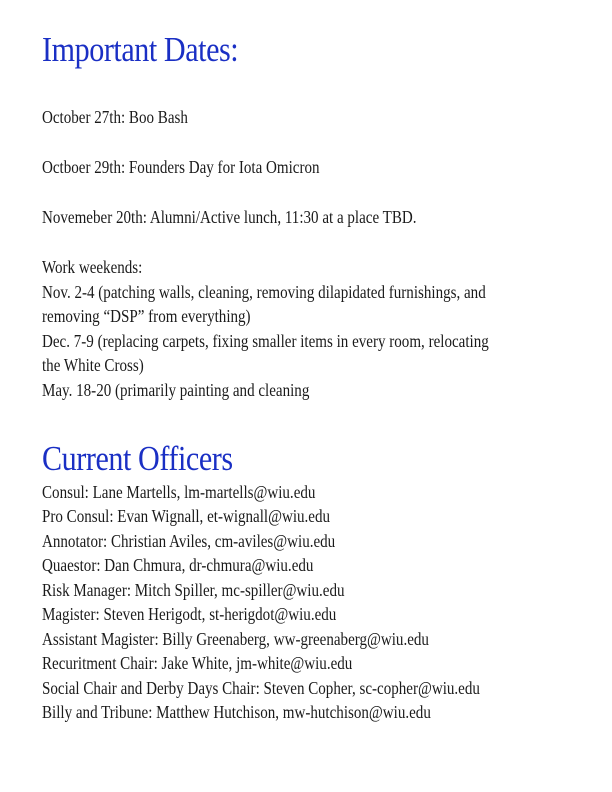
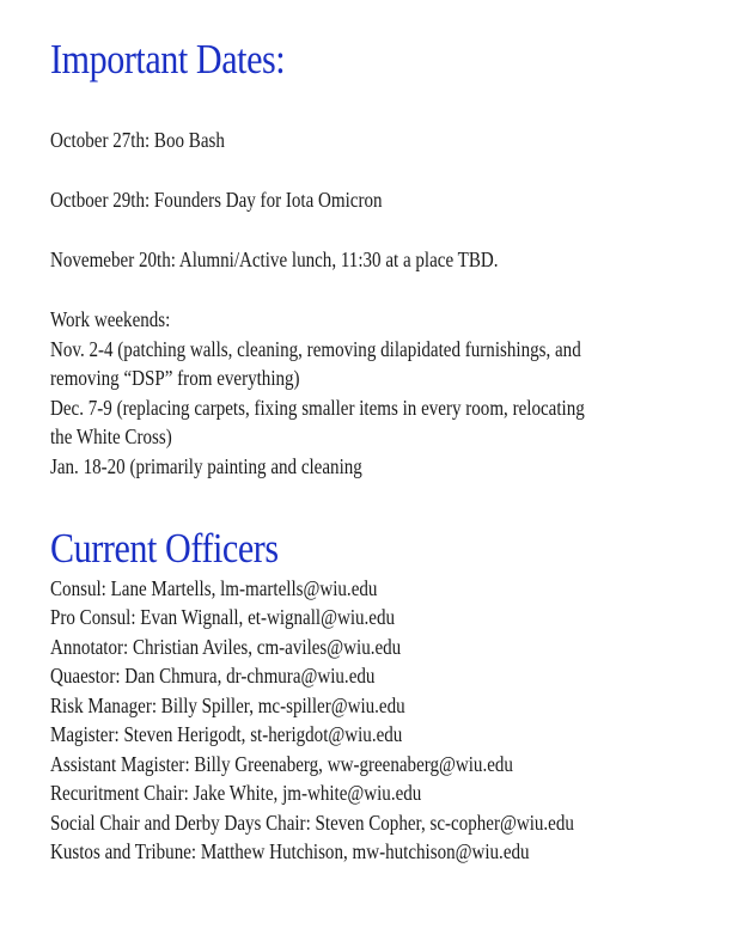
  Important Dates:
  October 27th: Boo Bash
  Octboer 29th: Founders Day for Iota Omicron
  Novemeber 20th: Alumni/Active lunch, 11:30 at a place TBD.
  Work weekends:
  Nov. 2-4 (patching walls, cleaning, removing dilapidated furnishings, and
  removing “DSP” from everything)
  Dec. 7-9 (replacing carpets, fixing smaller items in every room, relocating
  the White Cross)
- May. 18-20 (primarily painting and cleaning
+ Jan. 18-20 (primarily painting and cleaning
  Current Officers
  Consul: Lane Martells, lm-martells@wiu.edu
  Pro Consul: Evan Wignall, et-wignall@wiu.edu
  Annotator: Christian Aviles, cm-aviles@wiu.edu
  Quaestor: Dan Chmura, dr-chmura@wiu.edu
- Risk Manager: Mitch Spiller, mc-spiller@wiu.edu
+ Risk Manager: Billy Spiller, mc-spiller@wiu.edu
  Magister: Steven Herigodt, st-herigdot@wiu.edu
  Assistant Magister: Billy Greenaberg, ww-greenaberg@wiu.edu
  Recuritment Chair: Jake White, jm-white@wiu.edu
  Social Chair and Derby Days Chair: Steven Copher, sc-copher@wiu.edu
- Billy and Tribune: Matthew Hutchison, mw-hutchison@wiu.edu
+ Kustos and Tribune: Matthew Hutchison, mw-hutchison@wiu.edu
